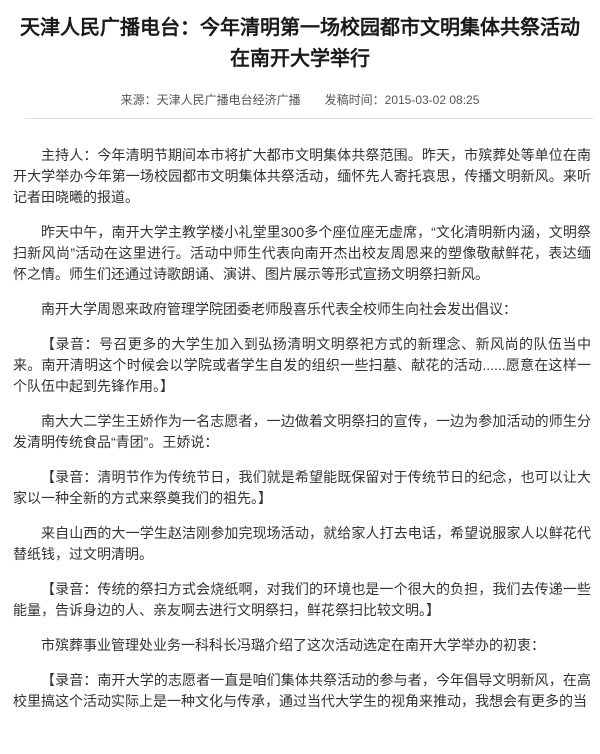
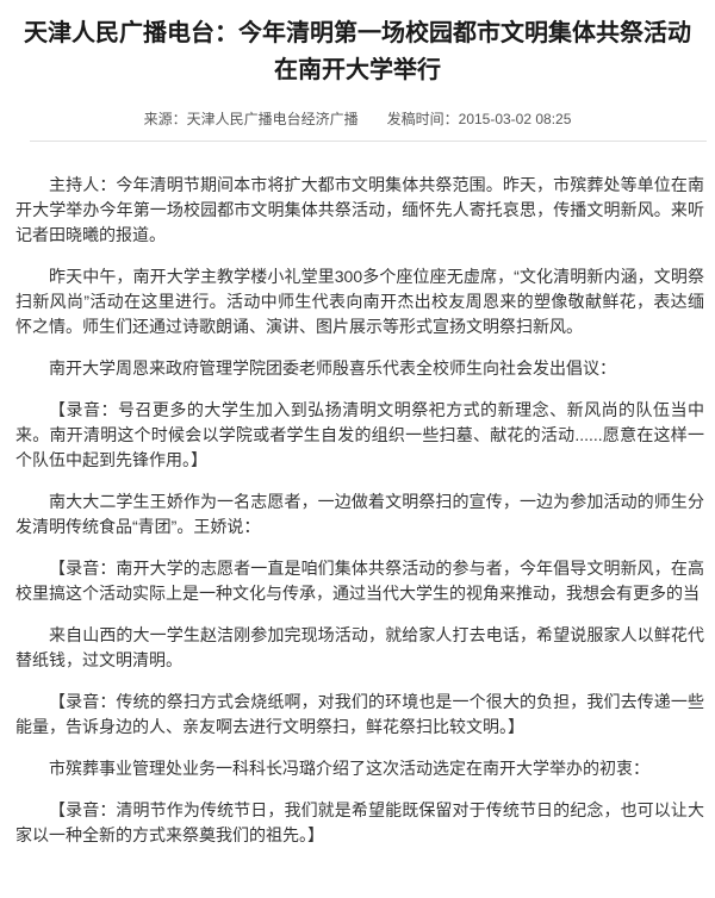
  天津人民广播电台：今年清明第一场校园都市文明集体共祭活动在南开大学举行
  来源：天津人民广播电台经济广播 发稿时间：2015-03-02 08:25
  主持人：今年清明节期间本市将扩大都市文明集体共祭范围。昨天，市殡葬处等单位在南开大学举办今年第一场校园都市文明集体共祭活动，缅怀先人寄托哀思，传播文明新风。来听记者田晓曦的报道。
  昨天中午，南开大学主教学楼小礼堂里300多个座位座无虚席，“文化清明新内涵，文明祭扫新风尚”活动在这里进行。活动中师生代表向南开杰出校友周恩来的塑像敬献鲜花，表达缅怀之情。师生们还通过诗歌朗诵、演讲、图片展示等形式宣扬文明祭扫新风。
  南开大学周恩来政府管理学院团委老师殷喜乐代表全校师生向社会发出倡议：
  【录音：号召更多的大学生加入到弘扬清明文明祭祀方式的新理念、新风尚的队伍当中来。南开清明这个时候会以学院或者学生自发的组织一些扫墓、献花的活动......愿意在这样一个队伍中起到先锋作用。】
  南大大二学生王娇作为一名志愿者，一边做着文明祭扫的宣传，一边为参加活动的师生分发清明传统食品“青团”。王娇说：
- 【录音：清明节作为传统节日，我们就是希望能既保留对于传统节日的纪念，也可以让大家以一种全新的方式来祭奠我们的祖先。】
+ 【录音：南开大学的志愿者一直是咱们集体共祭活动的参与者，今年倡导文明新风，在高校里搞这个活动实际上是一种文化与传承，通过当代大学生的视角来推动，我想会有更多的当
  来自山西的大一学生赵洁刚参加完现场活动，就给家人打去电话，希望说服家人以鲜花代替纸钱，过文明清明。
  【录音：传统的祭扫方式会烧纸啊，对我们的环境也是一个很大的负担，我们去传递一些能量，告诉身边的人、亲友啊去进行文明祭扫，鲜花祭扫比较文明。】
  市殡葬事业管理处业务一科科长冯璐介绍了这次活动选定在南开大学举办的初衷：
- 【录音：南开大学的志愿者一直是咱们集体共祭活动的参与者，今年倡导文明新风，在高校里搞这个活动实际上是一种文化与传承，通过当代大学生的视角来推动，我想会有更多的当
+ 【录音：清明节作为传统节日，我们就是希望能既保留对于传统节日的纪念，也可以让大家以一种全新的方式来祭奠我们的祖先。】
